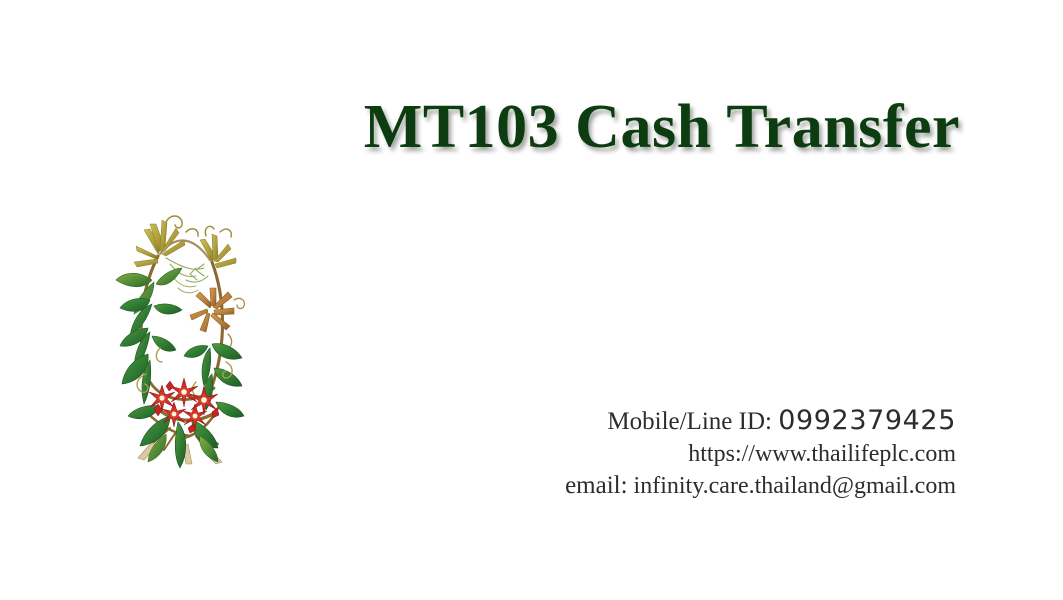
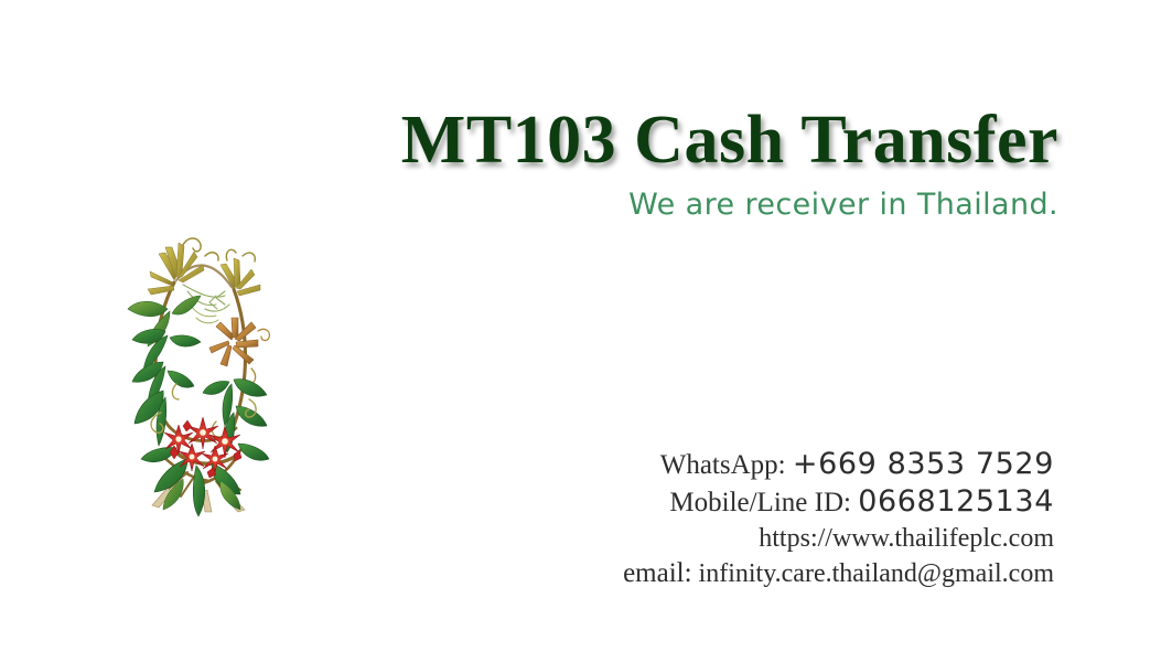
  MT103 Cash Transfer
+ We are receiver in Thailand.
+ WhatsApp: +669 8353 7529
- Mobile/Line ID: 0992379425
+ Mobile/Line ID: 0668125134
  https://www.thailifeplc.com
  email: infinity.care.thailand@gmail.com
